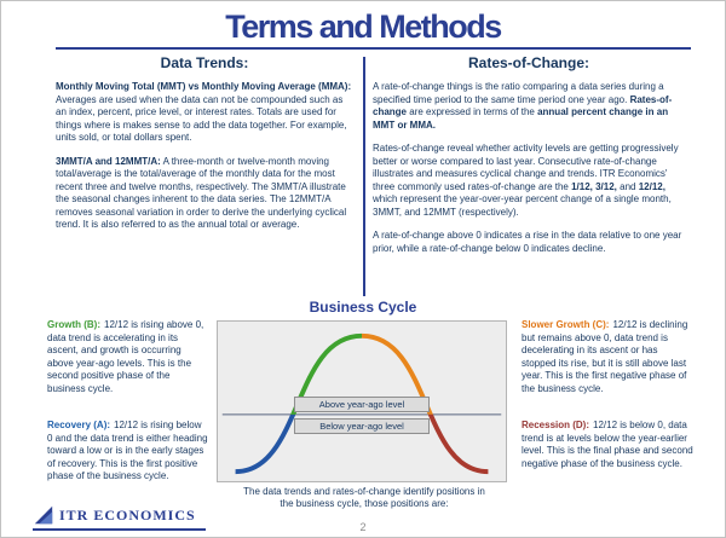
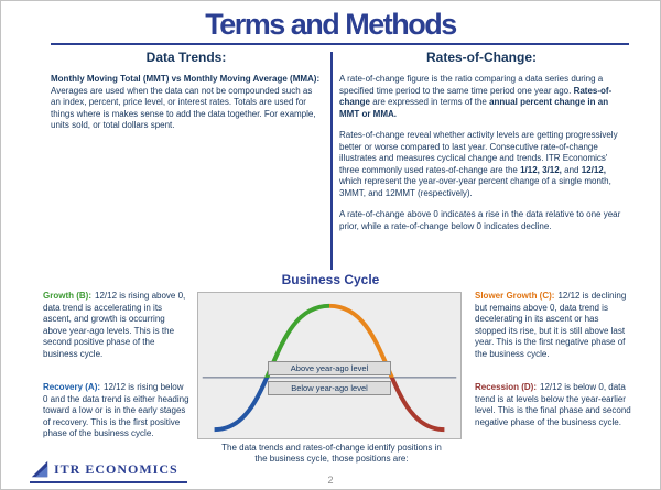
  Terms and Methods
  Data Trends:
  Monthly Moving Total (MMT) vs Monthly Moving Average (MMA): Averages are used when the data can not be compounded such as an index, percent, price level, or interest rates. Totals are used for things where is makes sense to add the data together. For example, units sold, or total dollars spent.
- 3MMT/A and 12MMT/A: A three-month or twelve-month moving total/average is the total/average of the monthly data for the most recent three and twelve months, respectively. The 3MMT/A illustrate the seasonal changes inherent to the data series. The 12MMT/A removes seasonal variation in order to derive the underlying cyclical trend. It is also referred to as the annual total or average.
  Rates-of-Change:
- A rate-of-change things is the ratio comparing a data series during a specified time period to the same time period one year ago. Rates-of-change are expressed in terms of the annual percent change in an MMT or MMA.
+ A rate-of-change figure is the ratio comparing a data series during a specified time period to the same time period one year ago. Rates-of-change are expressed in terms of the annual percent change in an MMT or MMA.
  Rates-of-change reveal whether activity levels are getting progressively better or worse compared to last year. Consecutive rate-of-change illustrates and measures cyclical change and trends. ITR Economics' three commonly used rates-of-change are the 1/12, 3/12, and 12/12, which represent the year-over-year percent change of a single month, 3MMT, and 12MMT (respectively).
  A rate-of-change above 0 indicates a rise in the data relative to one year prior, while a rate-of-change below 0 indicates decline.
  Business Cycle
  Growth (B): 12/12 is rising above 0, data trend is accelerating in its ascent, and growth is occurring above year-ago levels. This is the second positive phase of the business cycle.
  Slower Growth (C): 12/12 is declining but remains above 0, data trend is decelerating in its ascent or has stopped its rise, but it is still above last year. This is the first negative phase of the business cycle.
  Recovery (A): 12/12 is rising below 0 and the data trend is either heading toward a low or is in the early stages of recovery. This is the first positive phase of the business cycle.
  Recession (D): 12/12 is below 0, data trend is at levels below the year-earlier level. This is the final phase and second negative phase of the business cycle.
  Above year-ago level
  Below year-ago level
  The data trends and rates-of-change identify positions in the business cycle, those positions are:
  ITR ECONOMICS
  2
